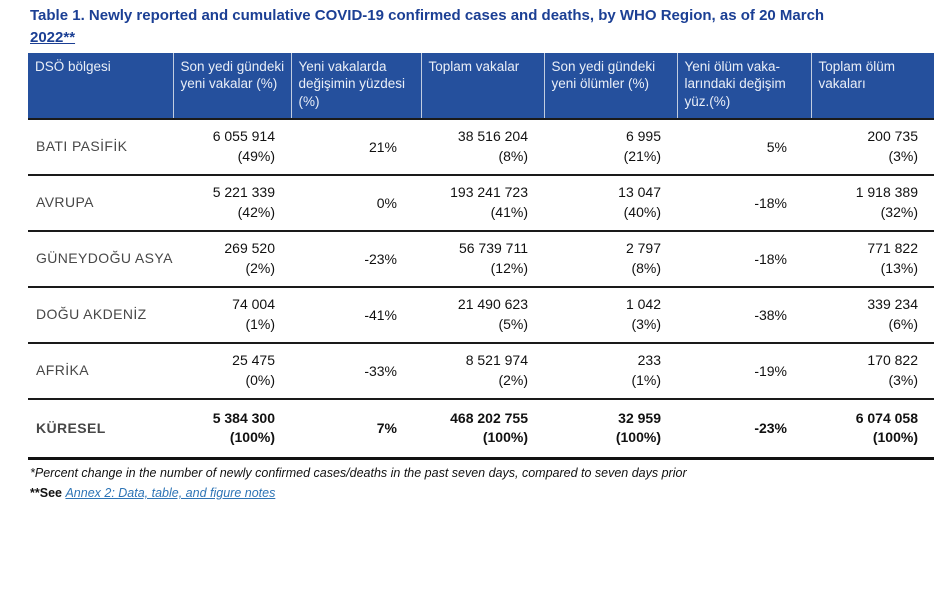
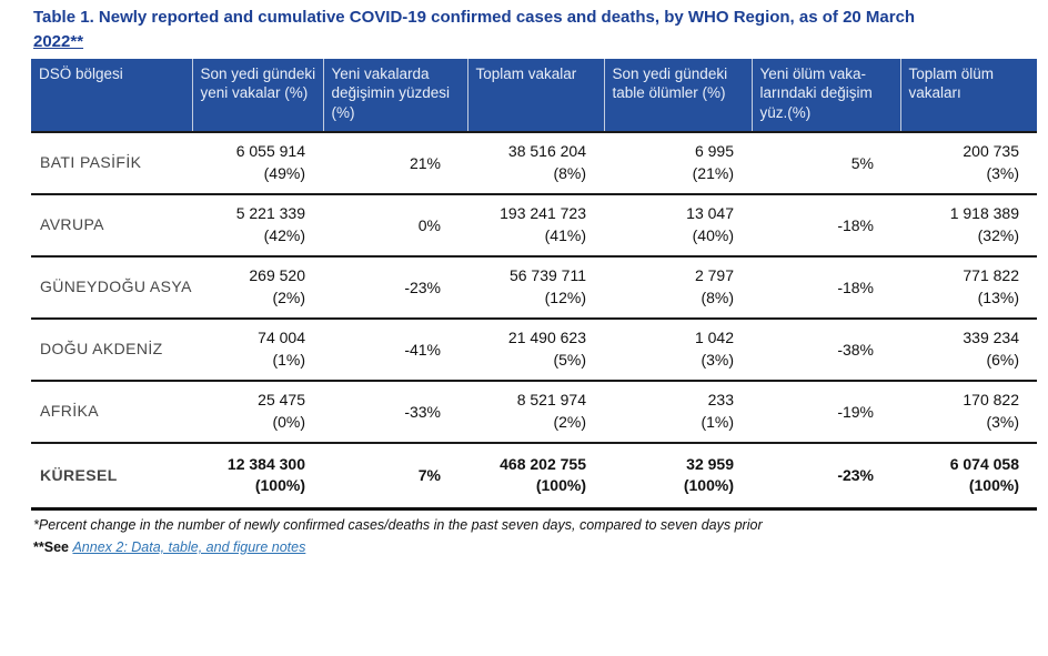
  Table 1. Newly reported and cumulative COVID-19 confirmed cases and deaths, by WHO Region, as of 20 March
  2022**
- DSÖ bölgesi	Son yedi gündeki yeni vakalar (%)	Yeni vakalarda değişimin yüzdesi (%)	Toplam vakalar	Son yedi gündeki yeni ölümler (%)	Yeni ölüm vaka-larındaki değişim yüz.(%)	Toplam ölüm vakaları
+ DSÖ bölgesi	Son yedi gündeki yeni vakalar (%)	Yeni vakalarda değişimin yüzdesi (%)	Toplam vakalar	Son yedi gündeki table ölümler (%)	Yeni ölüm vaka-larındaki değişim yüz.(%)	Toplam ölüm vakaları
  BATI PASİFİK	6 055 914(49%)	21%	38 516 204(8%)	6 995(21%)	5%	200 735(3%)
  AVRUPA	5 221 339(42%)	0%	193 241 723(41%)	13 047(40%)	-18%	1 918 389(32%)
  GÜNEYDOĞU ASYA	269 520(2%)	-23%	56 739 711(12%)	2 797(8%)	-18%	771 822(13%)
  DOĞU AKDENİZ	74 004(1%)	-41%	21 490 623(5%)	1 042(3%)	-38%	339 234(6%)
  AFRİKA	25 475(0%)	-33%	8 521 974(2%)	233(1%)	-19%	170 822(3%)
- KÜRESEL	5 384 300(100%)	7%	468 202 755(100%)	32 959(100%)	-23%	6 074 058(100%)
+ KÜRESEL	12 384 300(100%)	7%	468 202 755(100%)	32 959(100%)	-23%	6 074 058(100%)
  *Percent change in the number of newly confirmed cases/deaths in the past seven days, compared to seven days prior
  **See Annex 2: Data, table, and figure notes
